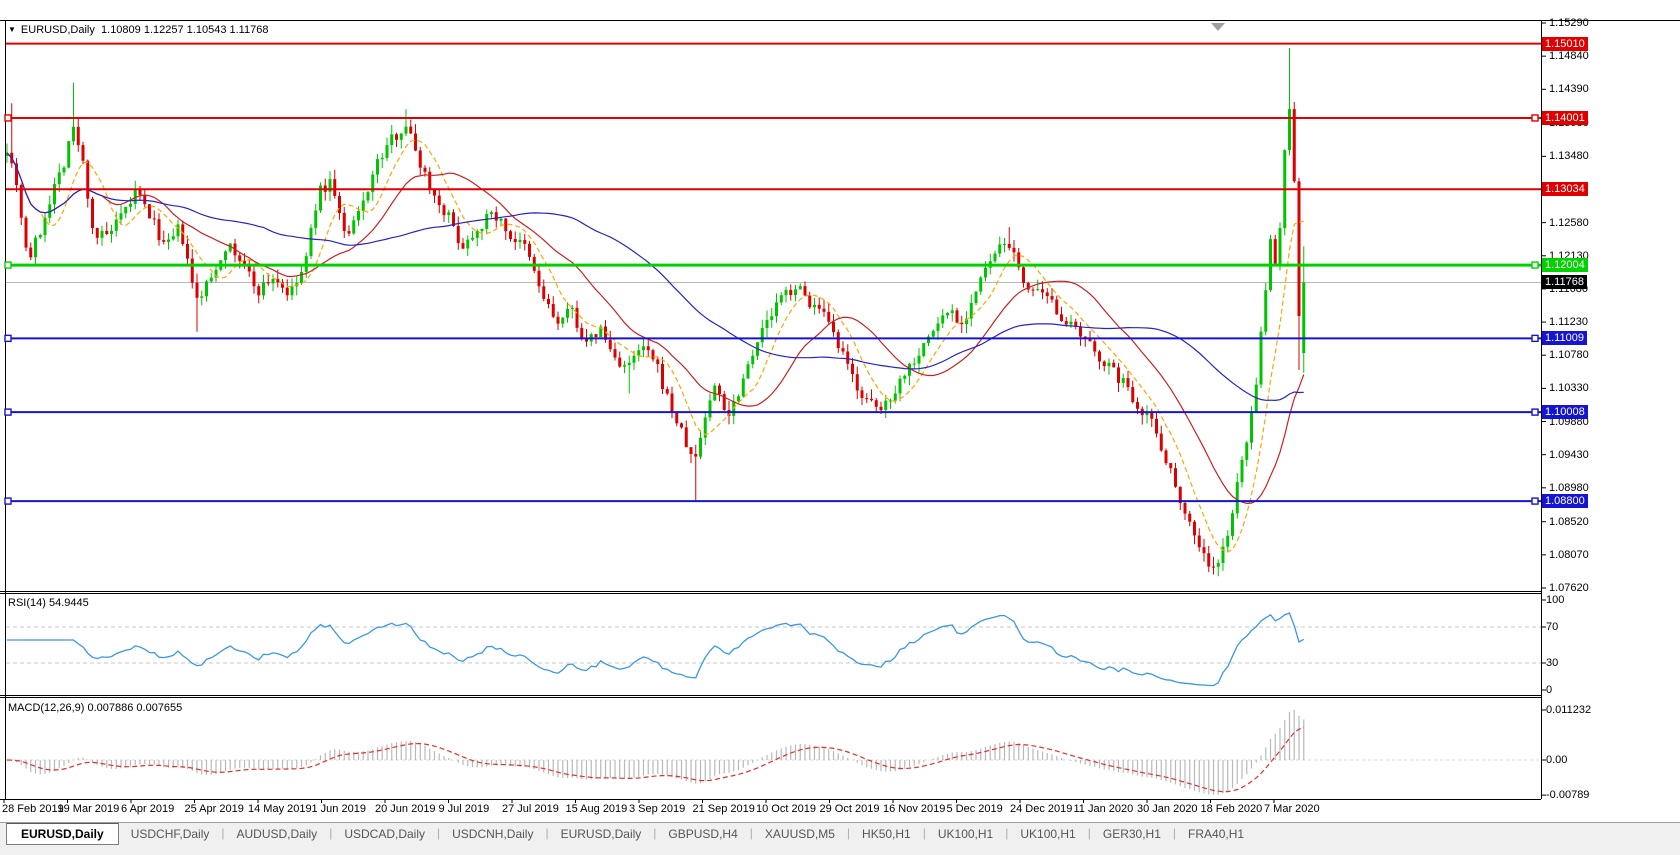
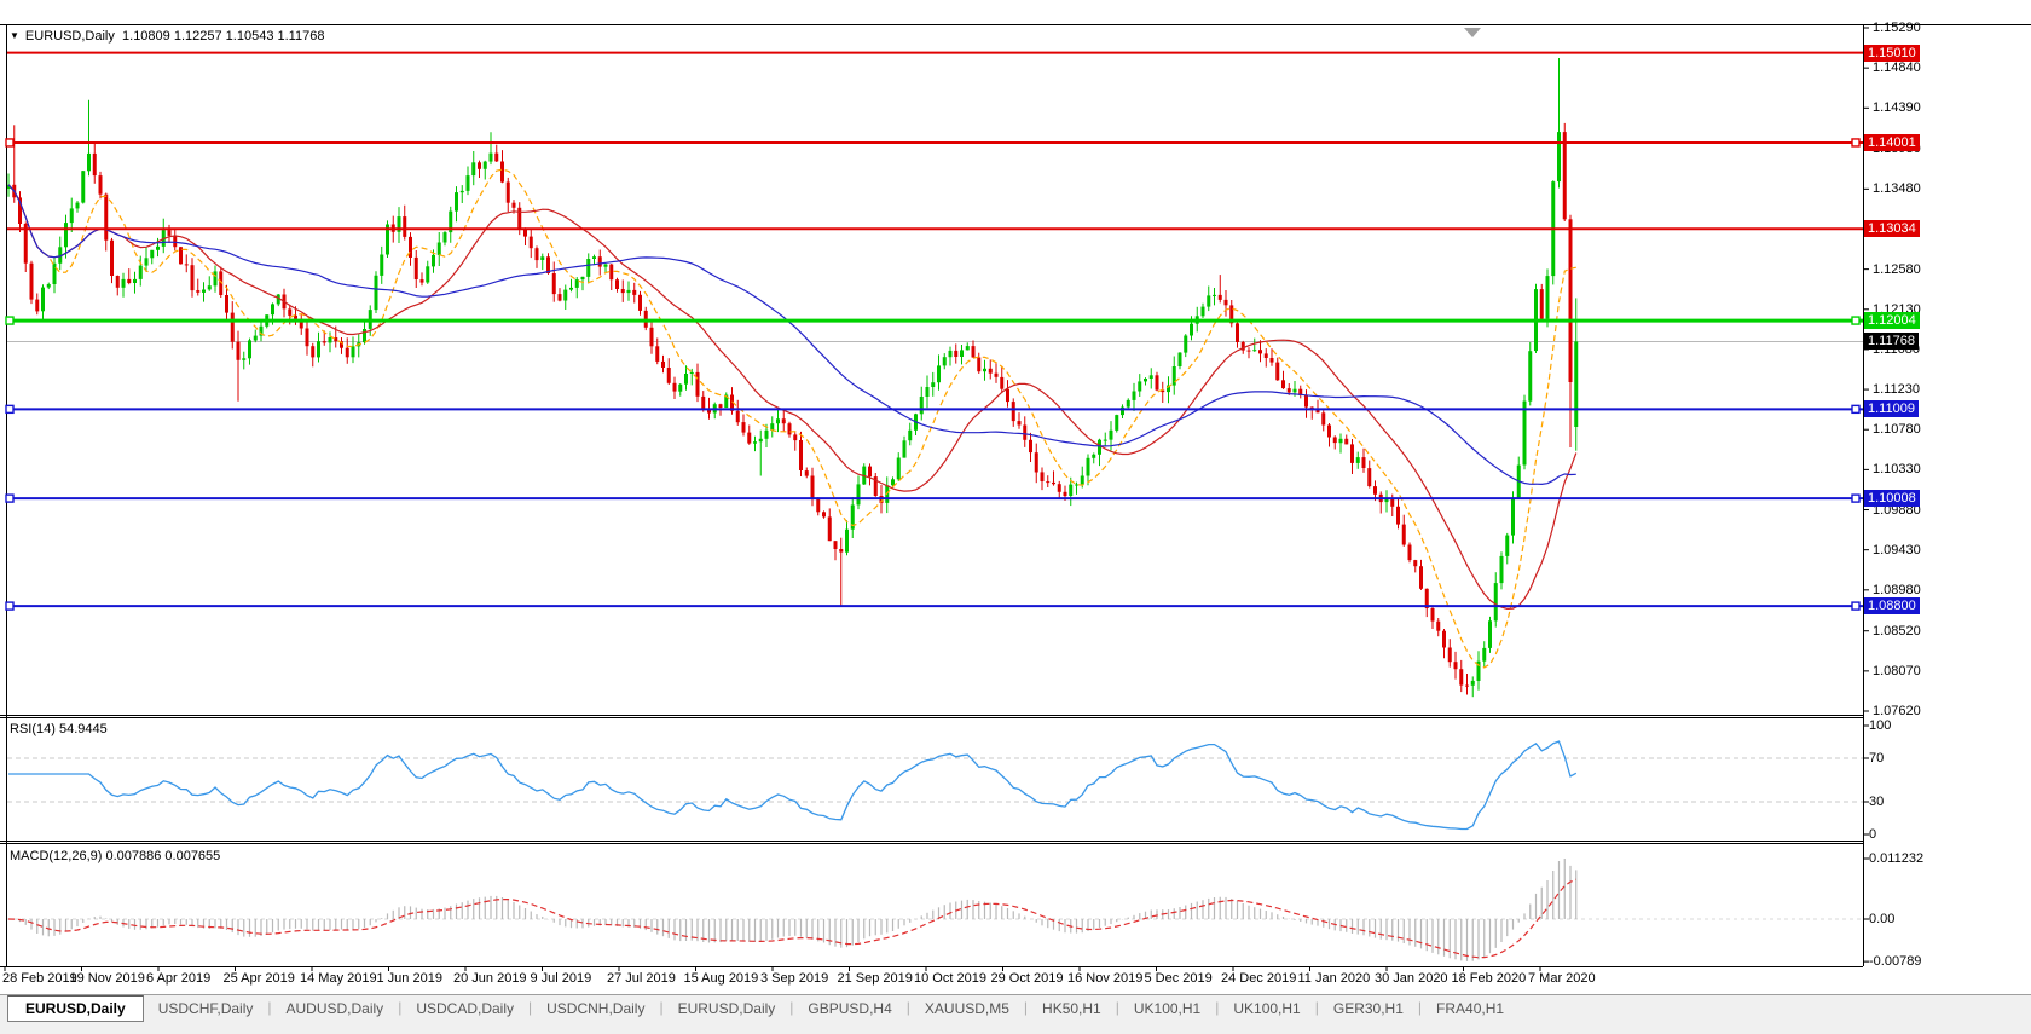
  ▼ EURUSD,Daily 1.10809 1.12257 1.10543 1.11768
  RSI(14) 54.9445
  MACD(12,26,9) 0.007886 0.007655
  1.15290
  1.14840
  1.14390
  1.13480
  1.12580
  1.12130
  1.11230
  1.10780
  1.10330
  1.09880
  1.09430
  1.08980
  1.08520
  1.08070
  1.07620
  100
  70
  30
  0
  0.011232
  0.00
  -0.00789
  1.15010
  1.14001
  1.13034
  1.12004
  1.11009
  1.10008
  1.08800
  1.11768
  28 Feb 2019
- 19 Mar 2019
+ 19 Nov 2019
  6 Apr 2019
  25 Apr 2019
  14 May 2019
  1 Jun 2019
  20 Jun 2019
  9 Jul 2019
  27 Jul 2019
  15 Aug 2019
  3 Sep 2019
  21 Sep 2019
  10 Oct 2019
  29 Oct 2019
  16 Nov 2019
  5 Dec 2019
  24 Dec 2019
  11 Jan 2020
  30 Jan 2020
  18 Feb 2020
  7 Mar 2020
  EURUSD,Daily
  USDCHF,Daily
  |
  AUDUSD,Daily
  |
  USDCAD,Daily
  |
  USDCNH,Daily
  |
  EURUSD,Daily
  |
  GBPUSD,H4
  |
  XAUUSD,M5
  |
  HK50,H1
  |
  UK100,H1
  |
  UK100,H1
  |
  GER30,H1
  |
  FRA40,H1
